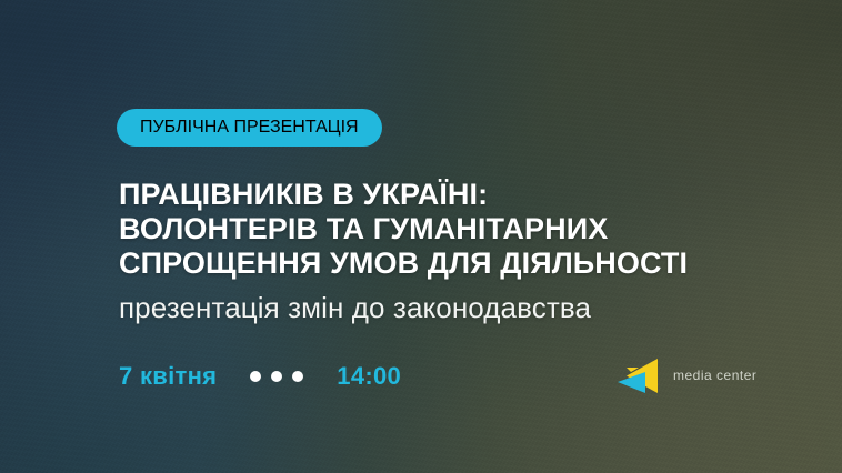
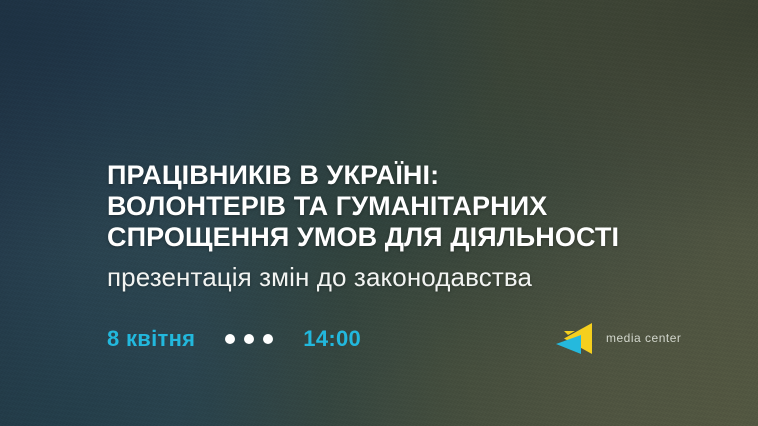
- ПУБЛІЧНА ПРЕЗЕНТАЦІЯ
  ПРАЦІВНИКІВ В УКРАЇНІ:
  ВОЛОНТЕРІВ ТА ГУМАНІТАРНИХ
  СПРОЩЕННЯ УМОВ ДЛЯ ДІЯЛЬНОСТІ
  презентація змін до законодавства
- 7 квітня
+ 8 квітня
  14:00
  media center
